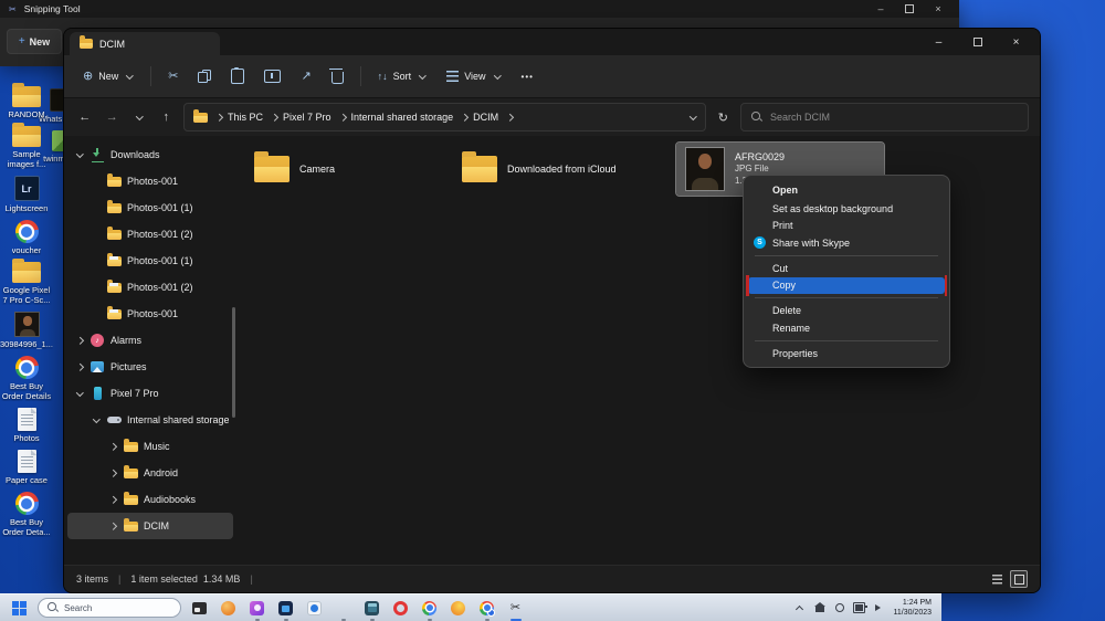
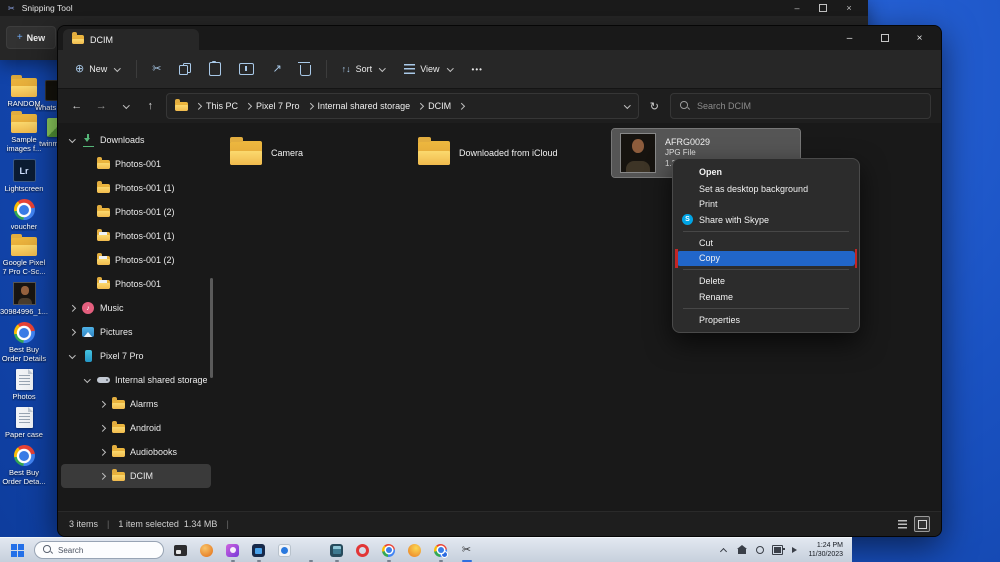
  RANDOM
  Sample images f...
  Lr
  Lightscreen
  voucher
  Google Pixel 7 Pro C-Sc...
  30984996_1...
  Best Buy Order Details
  Photos
  Paper case
  Best Buy Order Deta...
  ✂
  Snipping Tool
  –
  ×
  +
  New
  DCIM
  –
  ×
  ⊕
  New
  ✂
  ↗
  ↑↓
  Sort
  View
  •••
  ←
  →
  ↑
  This PC
  Pixel 7 Pro
  Internal shared storage
  DCIM
  ↻
  Search DCIM
  Downloads
  Photos-001
  Photos-001 (1)
  Photos-001 (2)
  Photos-001 (1)
  Photos-001 (2)
  Photos-001
- Alarms
+ Music
  Pictures
  Pixel 7 Pro
  Internal shared storage
- Music
+ Alarms
  Android
  Audiobooks
  DCIM
  Camera
  Downloaded from iCloud
  AFRG0029
  JPG File
  3 items
  |
  1 item selected 1.34 MB
  |
  Open
  Set as desktop background
  Print
  Share with Skype
  Cut
  Copy
  Delete
  Rename
  Properties
  Search
  ✂
